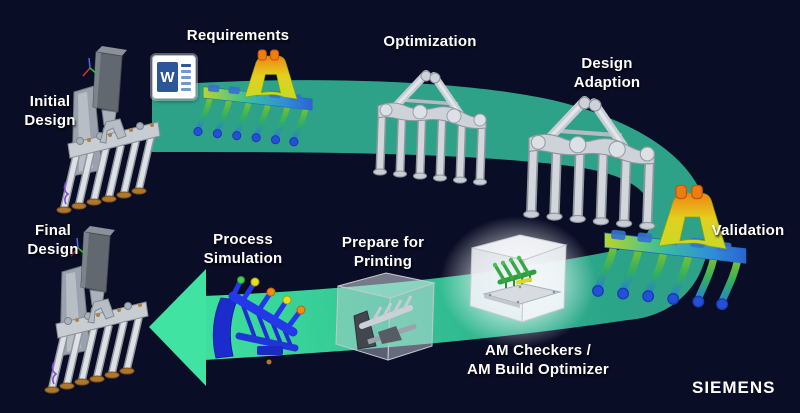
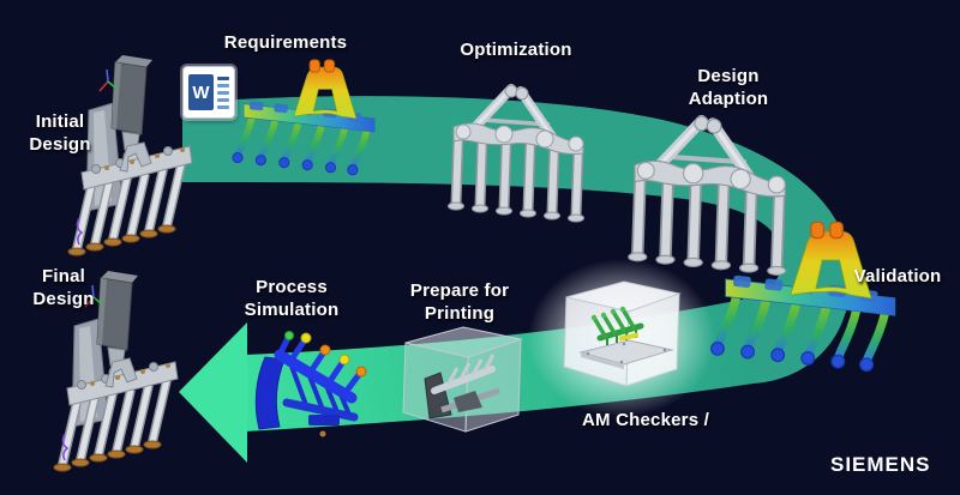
  W
  Initial
  Design
  Requirements
  Optimization
  Design
  Adaption
  Validation
  AM Checkers /
- AM Build Optimizer
  Prepare for
  Printing
  Process
  Simulation
  Final
  Design
  SIEMENS
